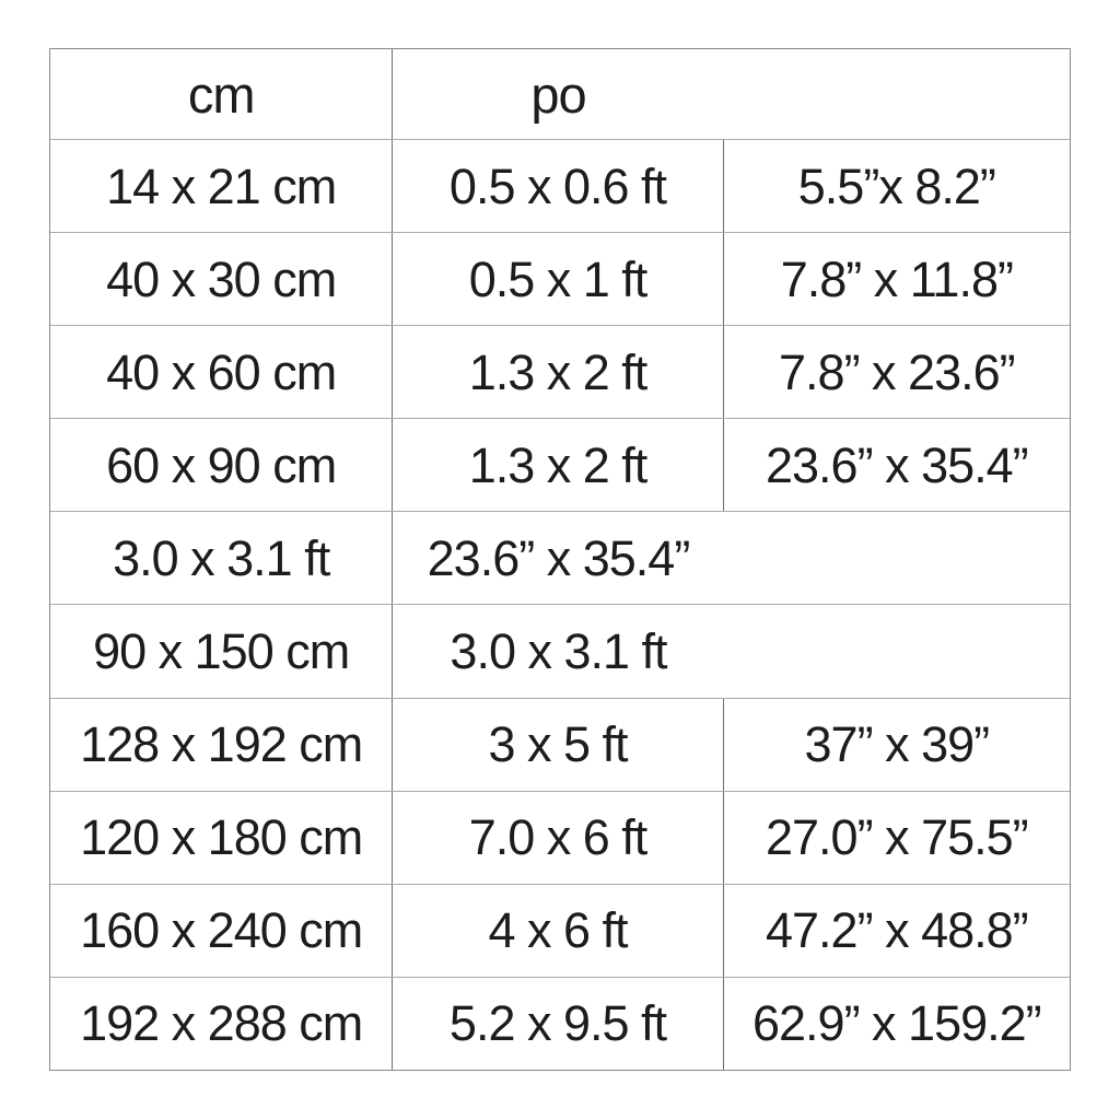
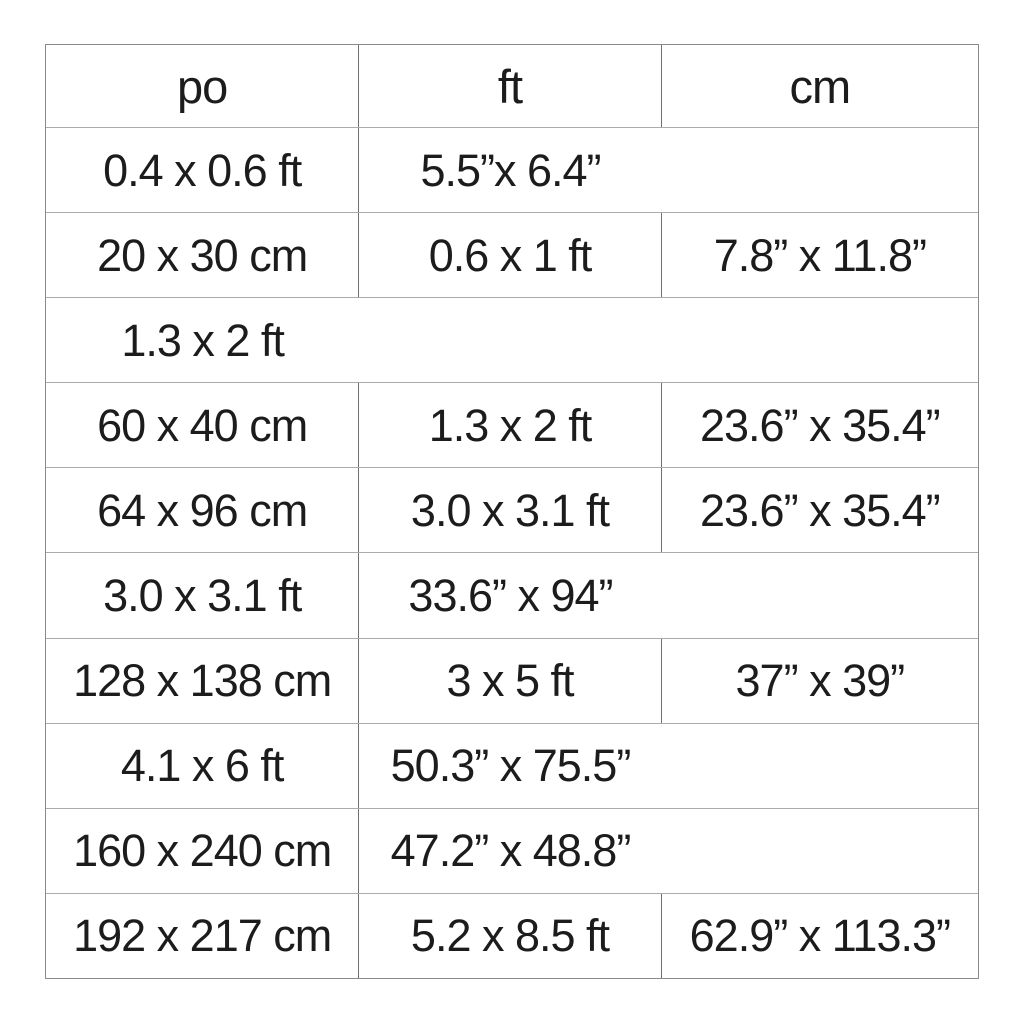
- cm
+ po
+ ft
- po
+ cm
- 14 x 21 cm
- 0.5 x 0.6 ft
+ 0.4 x 0.6 ft
- 5.5”x 8.2”
+ 5.5”x 6.4”
- 40 x 30 cm
+ 20 x 30 cm
- 0.5 x 1 ft
+ 0.6 x 1 ft
  7.8” x 11.8”
- 40 x 60 cm
  1.3 x 2 ft
- 7.8” x 23.6”
- 60 x 90 cm
+ 60 x 40 cm
  1.3 x 2 ft
  23.6” x 35.4”
+ 64 x 96 cm
  3.0 x 3.1 ft
  23.6” x 35.4”
- 90 x 150 cm
  3.0 x 3.1 ft
+ 33.6” x 94”
- 128 x 192 cm
+ 128 x 138 cm
  3 x 5 ft
  37” x 39”
- 120 x 180 cm
- 7.0 x 6 ft
+ 4.1 x 6 ft
- 27.0” x 75.5”
+ 50.3” x 75.5”
  160 x 240 cm
- 4 x 6 ft
  47.2” x 48.8”
- 192 x 288 cm
+ 192 x 217 cm
- 5.2 x 9.5 ft
+ 5.2 x 8.5 ft
- 62.9” x 159.2”
+ 62.9” x 113.3”
